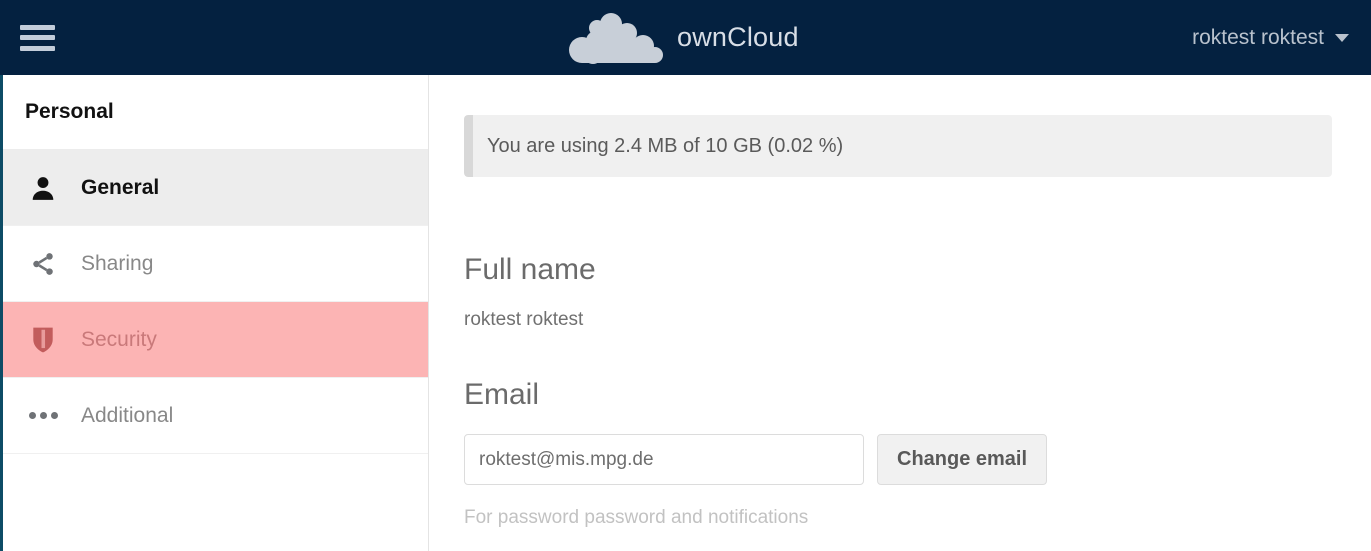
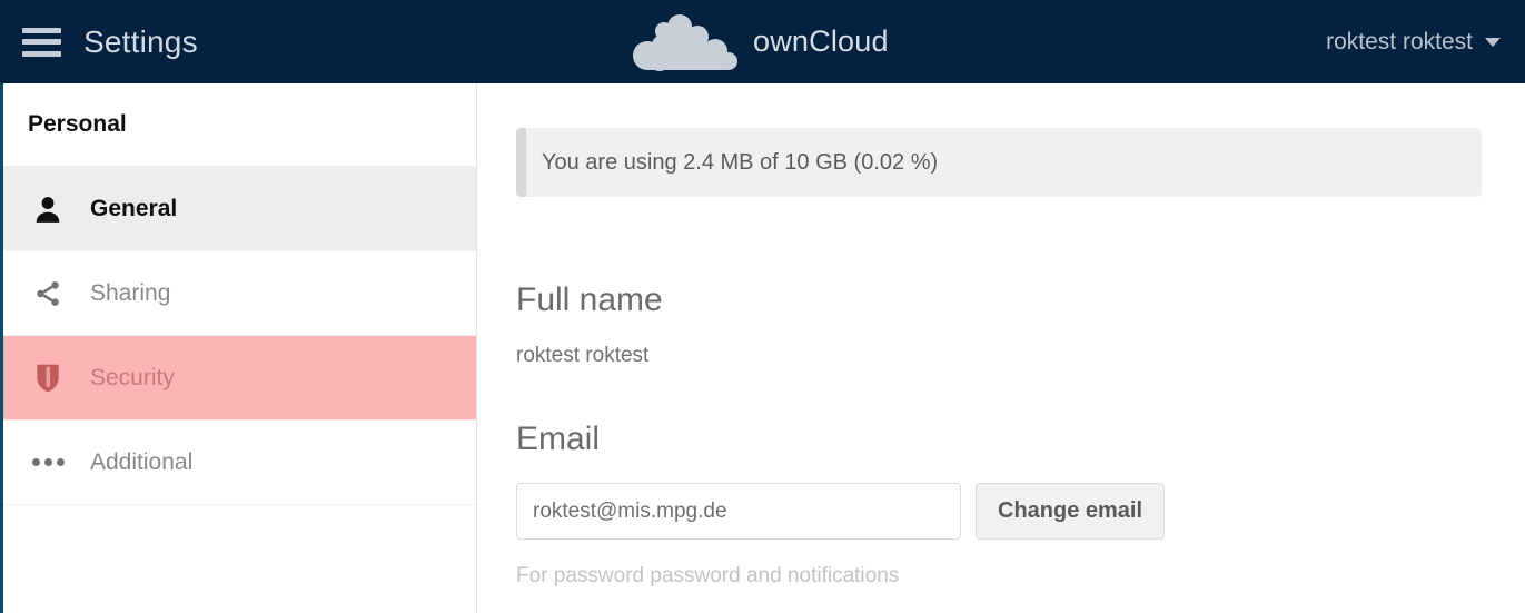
+ Settings
  ownCloud
  roktest roktest
  Personal
  General
  Sharing
  Security
  Additional
  You are using 2.4 MB of 10 GB (0.02 %)
  Full name
  roktest roktest
  Email
  roktest@mis.mpg.de
  Change email
  For password password and notifications
